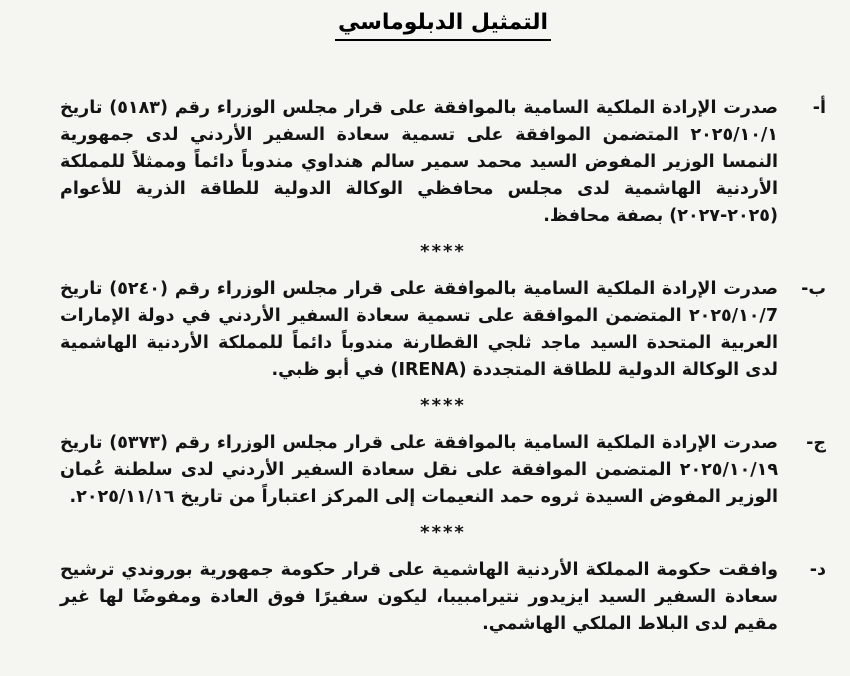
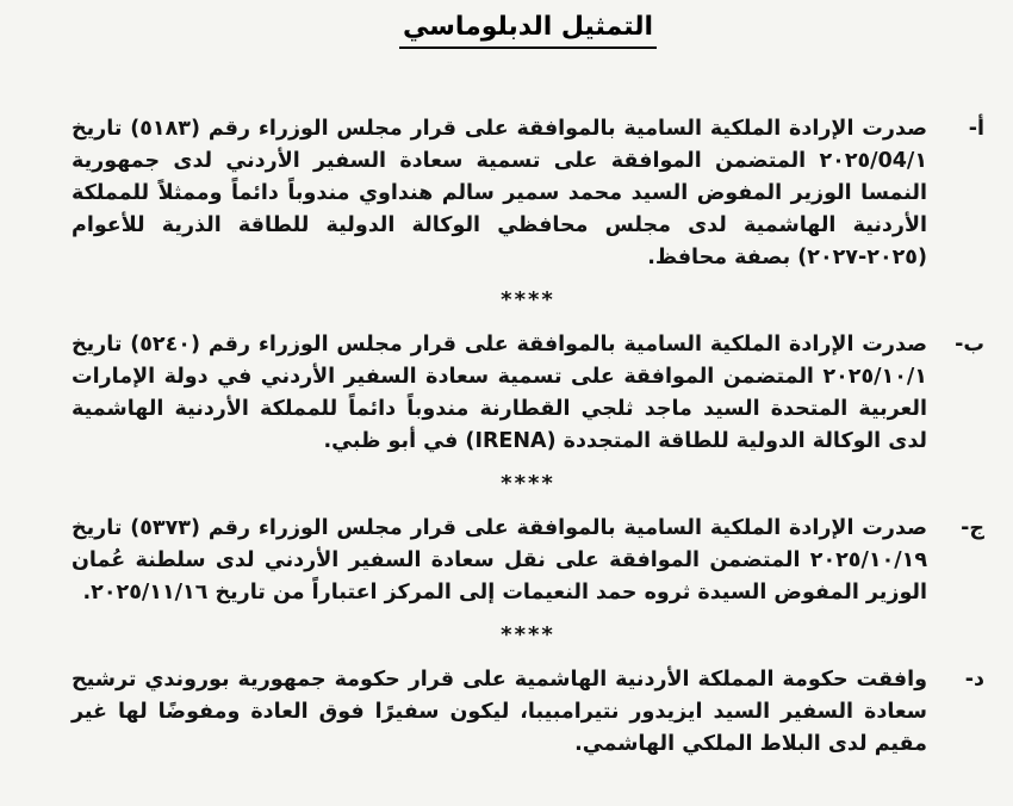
  التمثيل الدبلوماسي
  أ-
- صدرت الإرادة الملكية السامية بالموافقة على قرار مجلس الوزراء رقم (٥١٨٣) تاريخ ٢٠٢٥/١٠/١ المتضمن الموافقة على تسمية سعادة السفير الأردني لدى جمهورية النمسا الوزير المفوض السيد محمد سمير سالم هنداوي مندوباً دائماً وممثلاً للمملكة الأردنية الهاشمية لدى مجلس محافظي الوكالة الدولية للطاقة الذرية للأعوام (٢٠٢٥-٢٠٢٧) بصفة محافظ.
+ صدرت الإرادة الملكية السامية بالموافقة على قرار مجلس الوزراء رقم (٥١٨٣) تاريخ ٢٠٢٥/04/١ المتضمن الموافقة على تسمية سعادة السفير الأردني لدى جمهورية النمسا الوزير المفوض السيد محمد سمير سالم هنداوي مندوباً دائماً وممثلاً للمملكة الأردنية الهاشمية لدى مجلس محافظي الوكالة الدولية للطاقة الذرية للأعوام (٢٠٢٥-٢٠٢٧) بصفة محافظ.
  ****
  ب-
- صدرت الإرادة الملكية السامية بالموافقة على قرار مجلس الوزراء رقم (٥٢٤٠) تاريخ ٢٠٢٥/١٠/7 المتضمن الموافقة على تسمية سعادة السفير الأردني في دولة الإمارات العربية المتحدة السيد ماجد ثلجي القطارنة مندوباً دائماً للمملكة الأردنية الهاشمية لدى الوكالة الدولية للطاقة المتجددة (IRENA) في أبو ظبي.
+ صدرت الإرادة الملكية السامية بالموافقة على قرار مجلس الوزراء رقم (٥٢٤٠) تاريخ ٢٠٢٥/١٠/١ المتضمن الموافقة على تسمية سعادة السفير الأردني في دولة الإمارات العربية المتحدة السيد ماجد ثلجي القطارنة مندوباً دائماً للمملكة الأردنية الهاشمية لدى الوكالة الدولية للطاقة المتجددة (IRENA) في أبو ظبي.
  ****
  ج-
  صدرت الإرادة الملكية السامية بالموافقة على قرار مجلس الوزراء رقم (٥٣٧٣) تاريخ ٢٠٢٥/١٠/١٩ المتضمن الموافقة على نقل سعادة السفير الأردني لدى سلطنة عُمان الوزير المفوض السيدة ثروه حمد النعيمات إلى المركز اعتباراً من تاريخ ٢٠٢٥/١١/١٦.
  ****
  د-
  وافقت حكومة المملكة الأردنية الهاشمية على قرار حكومة جمهورية بوروندي ترشيح سعادة السفير السيد ايزيدور نتيرامبيبا، ليكون سفيرًا فوق العادة ومفوضًا لها غير مقيم لدى البلاط الملكي الهاشمي.
